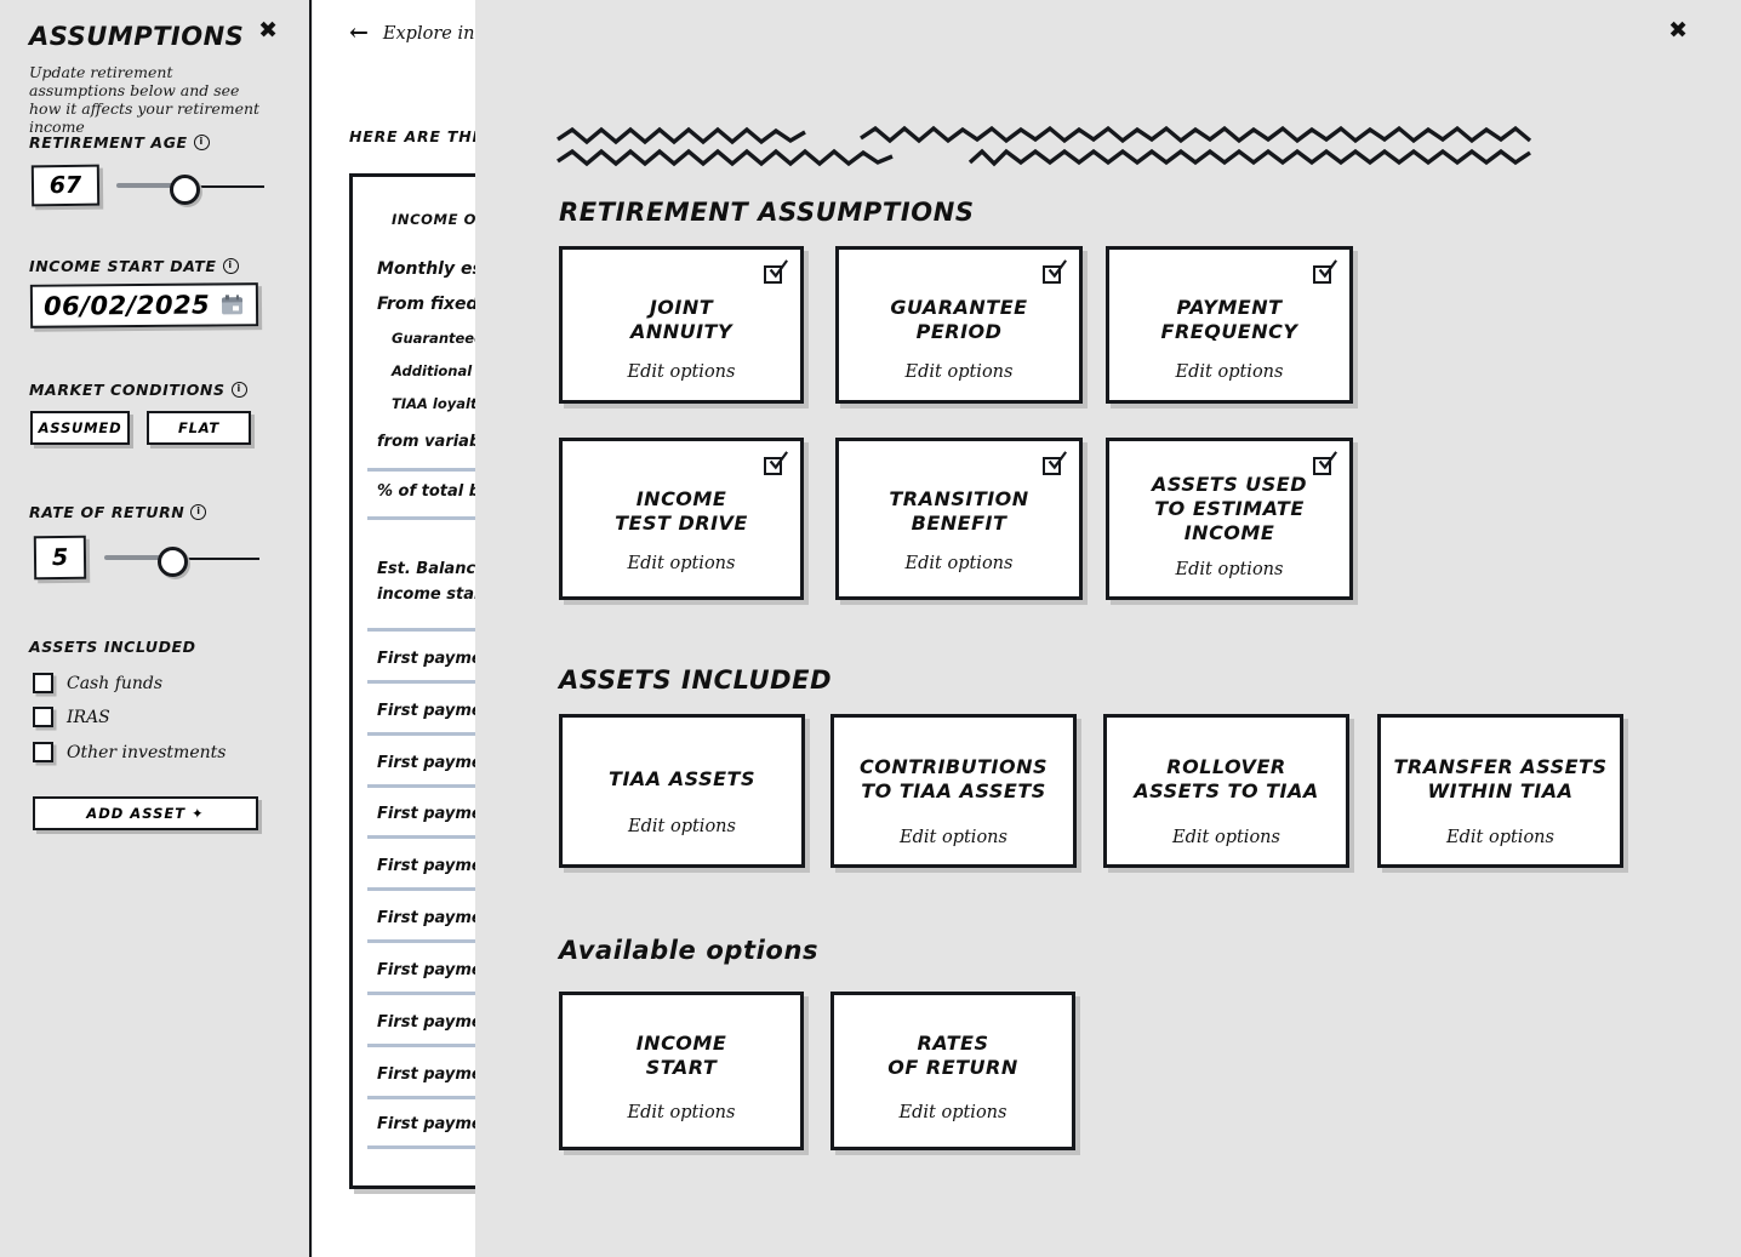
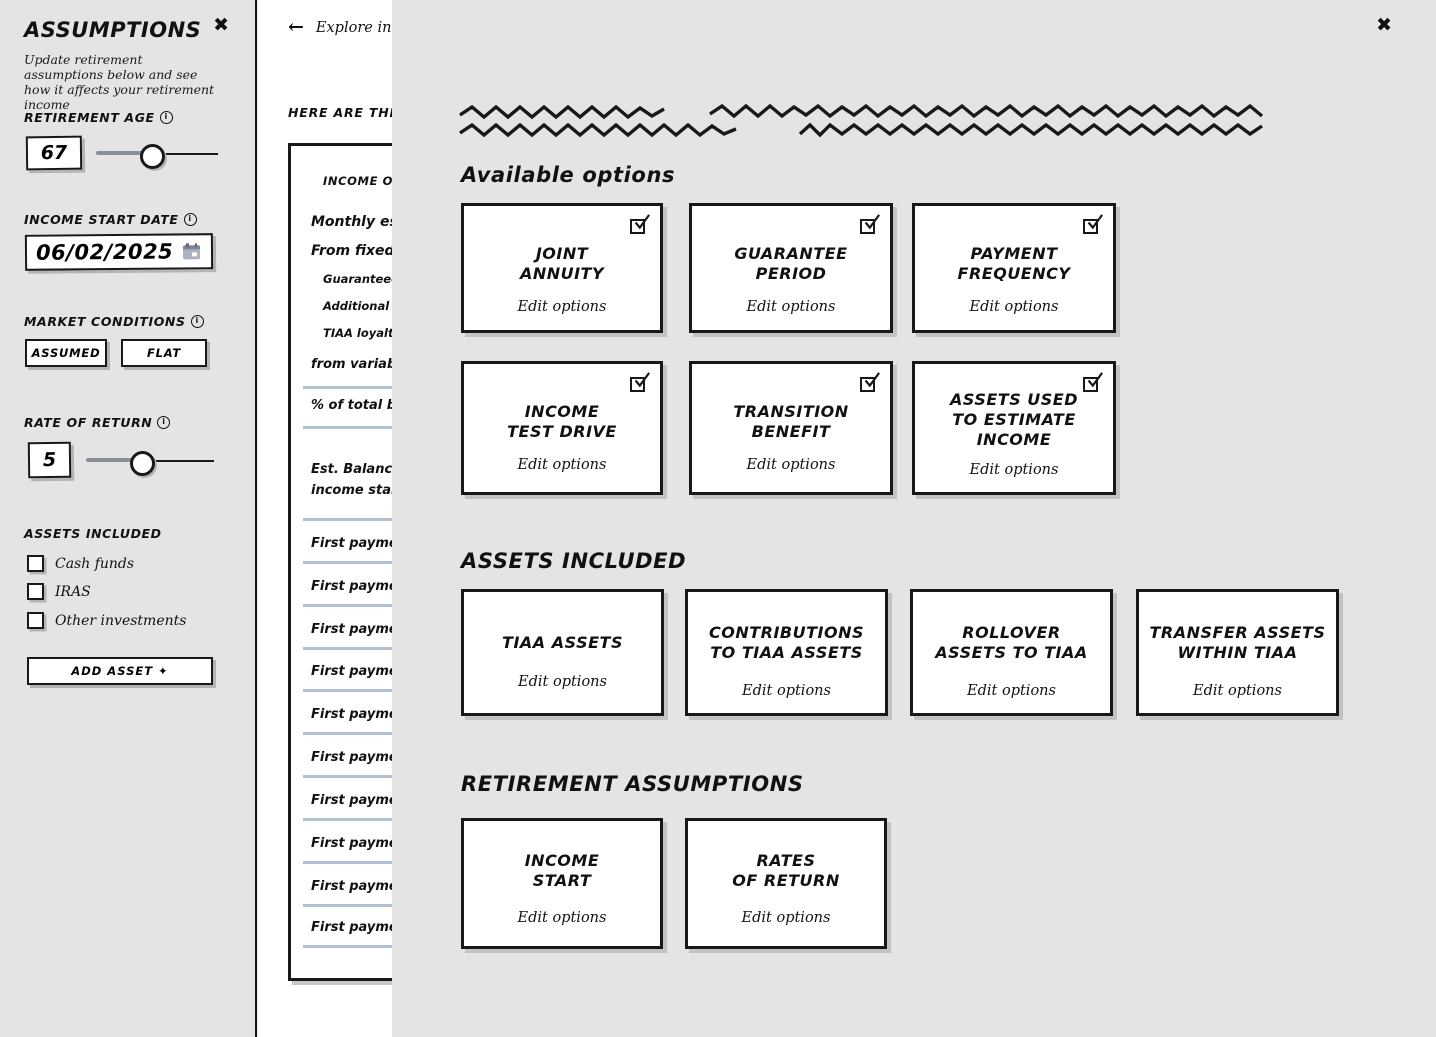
  ASSUMPTIONS
  ✖
  Update retirement assumptions below and see how it affects your retirement income
  RETIREMENT AGE
  i
  67
  INCOME START DATE
  i
  06/02/2025
  MARKET CONDITIONS
  i
  ASSUMED
  FLAT
  RATE OF RETURN
  i
  5
  ASSETS INCLUDED
  Cash funds
  IRAS
  Other investments
  ADD ASSET ✦
  ←
  Explore in
  HERE ARE TH
  Monthly e
  From fixed
  Guarantee
  Additional
  TIAA loyalt
  from varia
  % of total
  Est. Balanc
  income sta
  First paym
  First paym
  First paym
  First paym
  First paym
  First paym
  First paym
  First paym
  First paym
  First paym
  ✖
- RETIREMENT ASSUMPTIONS
+ Available options
  JOINT
  ANNUITY
  Edit options
  GUARANTEE
  PERIOD
  Edit options
  PAYMENT
  FREQUENCY
  Edit options
  INCOME
  TEST DRIVE
  Edit options
  TRANSITION
  BENEFIT
  Edit options
  ASSETS USED
  TO ESTIMATE
  INCOME
  Edit options
  ASSETS INCLUDED
  TIAA ASSETS
  Edit options
  CONTRIBUTIONS
  TO TIAA ASSETS
  Edit options
  ROLLOVER
  ASSETS TO TIAA
  Edit options
  TRANSFER ASSETS
  WITHIN TIAA
  Edit options
- Available options
+ RETIREMENT ASSUMPTIONS
  INCOME
  START
  Edit options
  RATES
  OF RETURN
  Edit options
